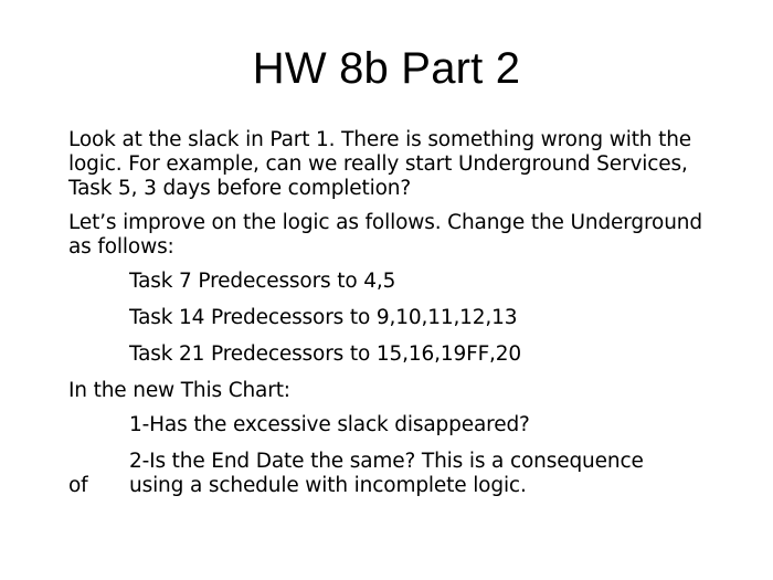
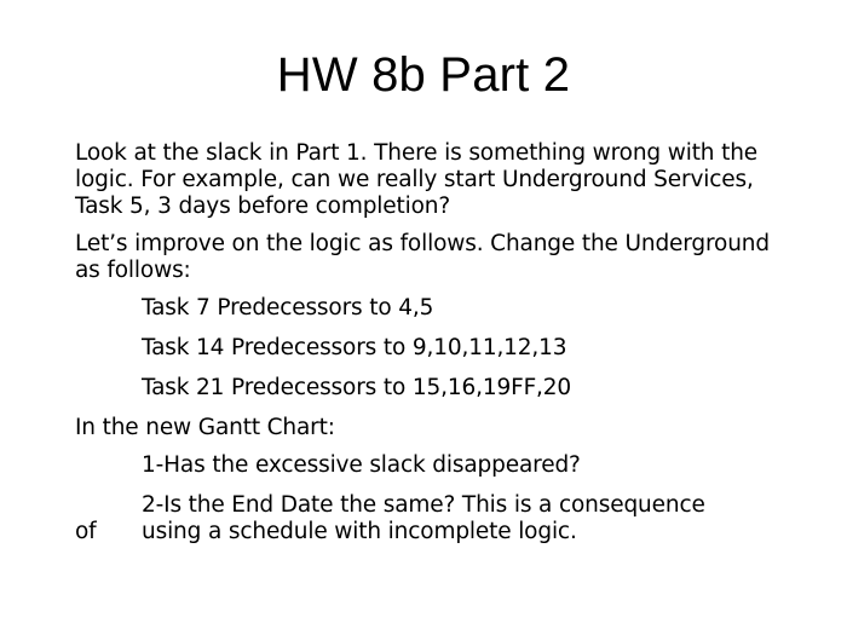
  HW 8b Part 2
  Look at the slack in Part 1. There is something wrong with the logic. For example, can we really start Underground Services, Task 5, 3 days before completion?
  Let’s improve on the logic as follows. Change the Underground as follows:
  Task 7 Predecessors to 4,5
  Task 14 Predecessors to 9,10,11,12,13
  Task 21 Predecessors to 15,16,19FF,20
- In the new This Chart:
+ In the new Gantt Chart:
  1-Has the excessive slack disappeared?
  of
  2-Is the End Date the same? This is a consequence
  using a schedule with incomplete logic.
